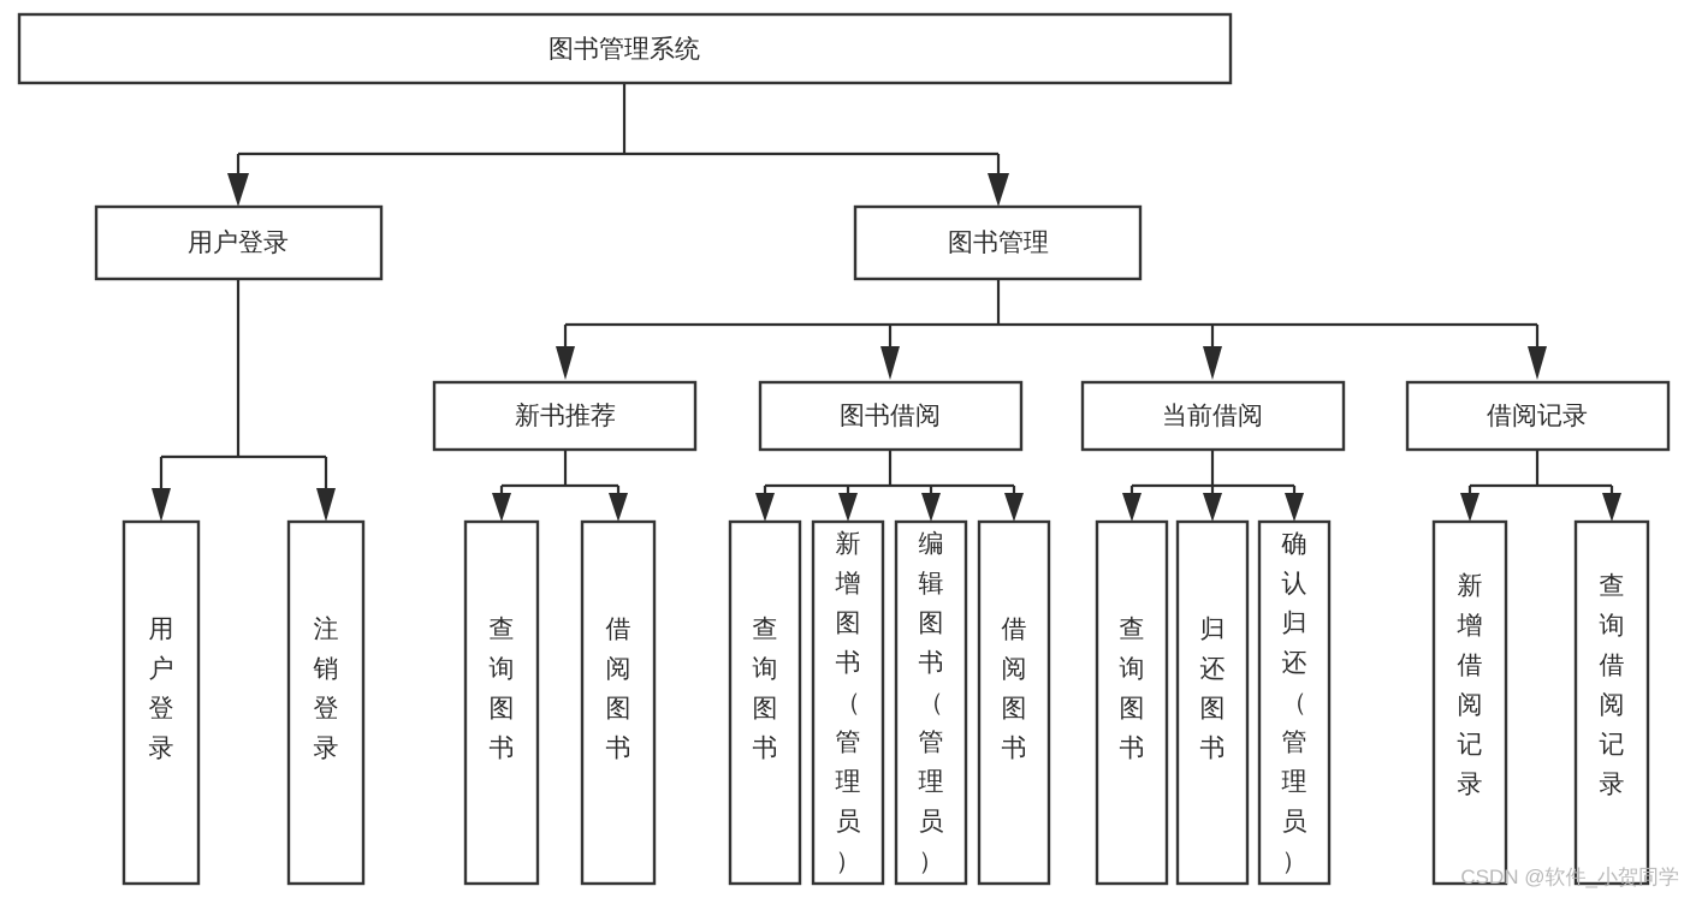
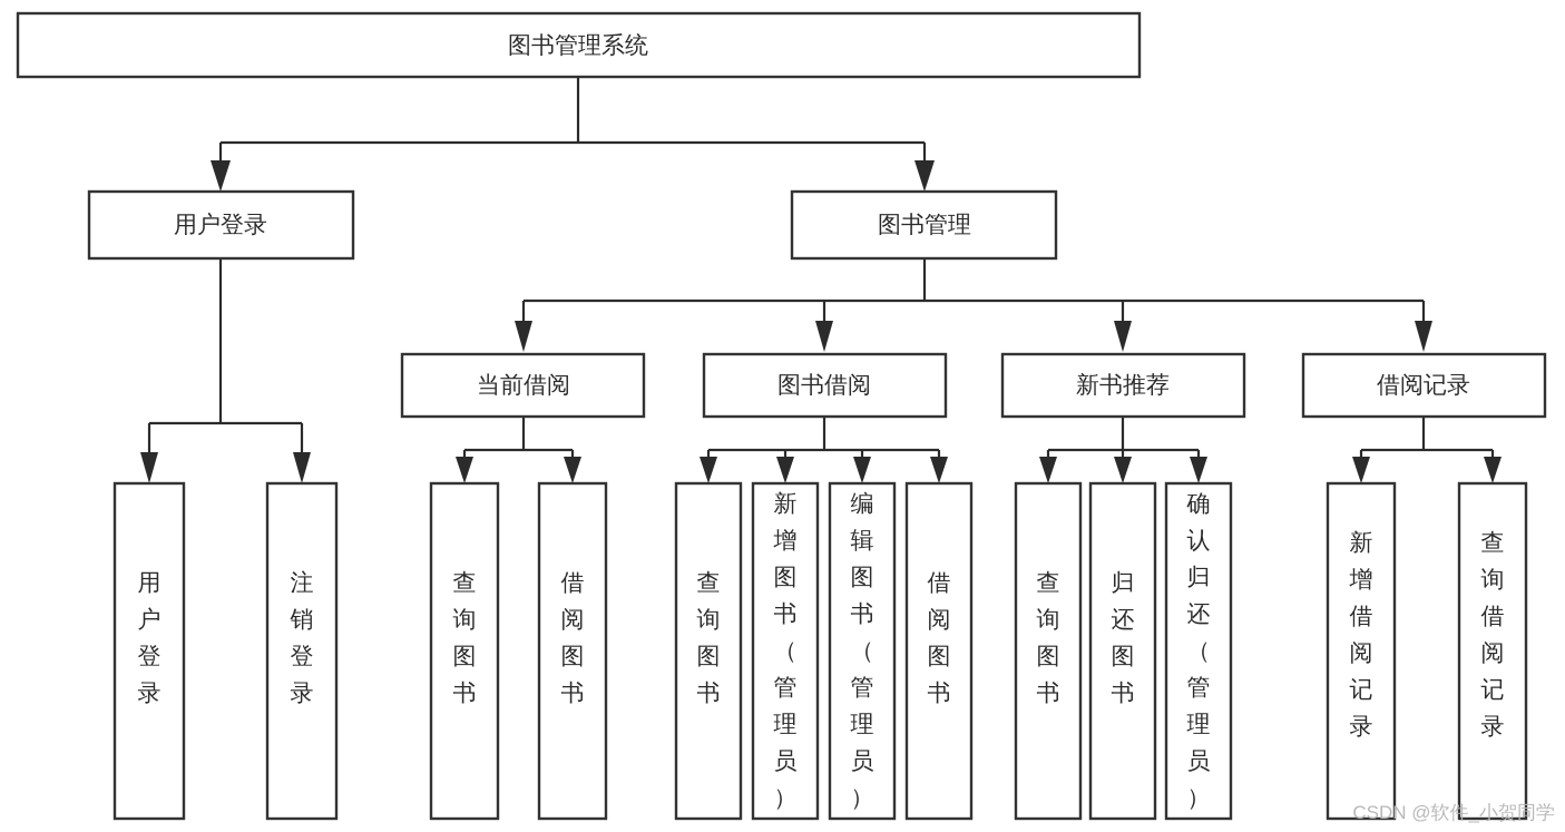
  图书管理系统
  用户登录
  图书管理
- 新书推荐
+ 当前借阅
  图书借阅
- 当前借阅
+ 新书推荐
  借阅记录
  用户登录
  注销登录
  查询图书
  借阅图书
  查询图书
  新增图书（管理员）
  编辑图书（管理员）
  借阅图书
  查询图书
  归还图书
  确认归还（管理员）
  新增借阅记录
  查询借阅记录
  CSDN @软件_小贺同学
